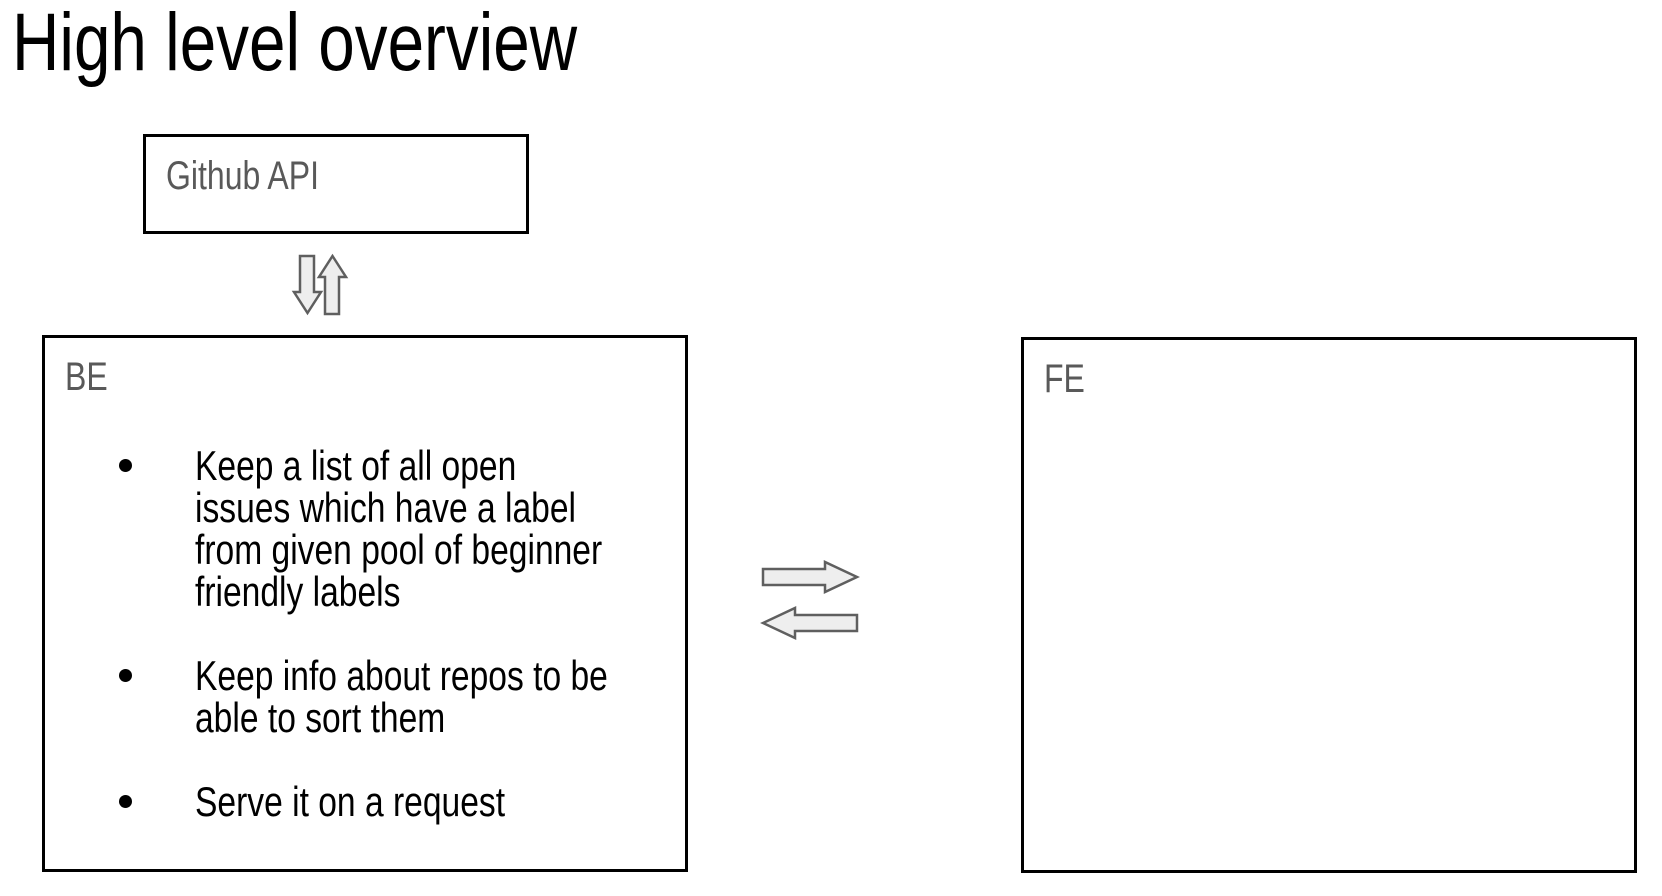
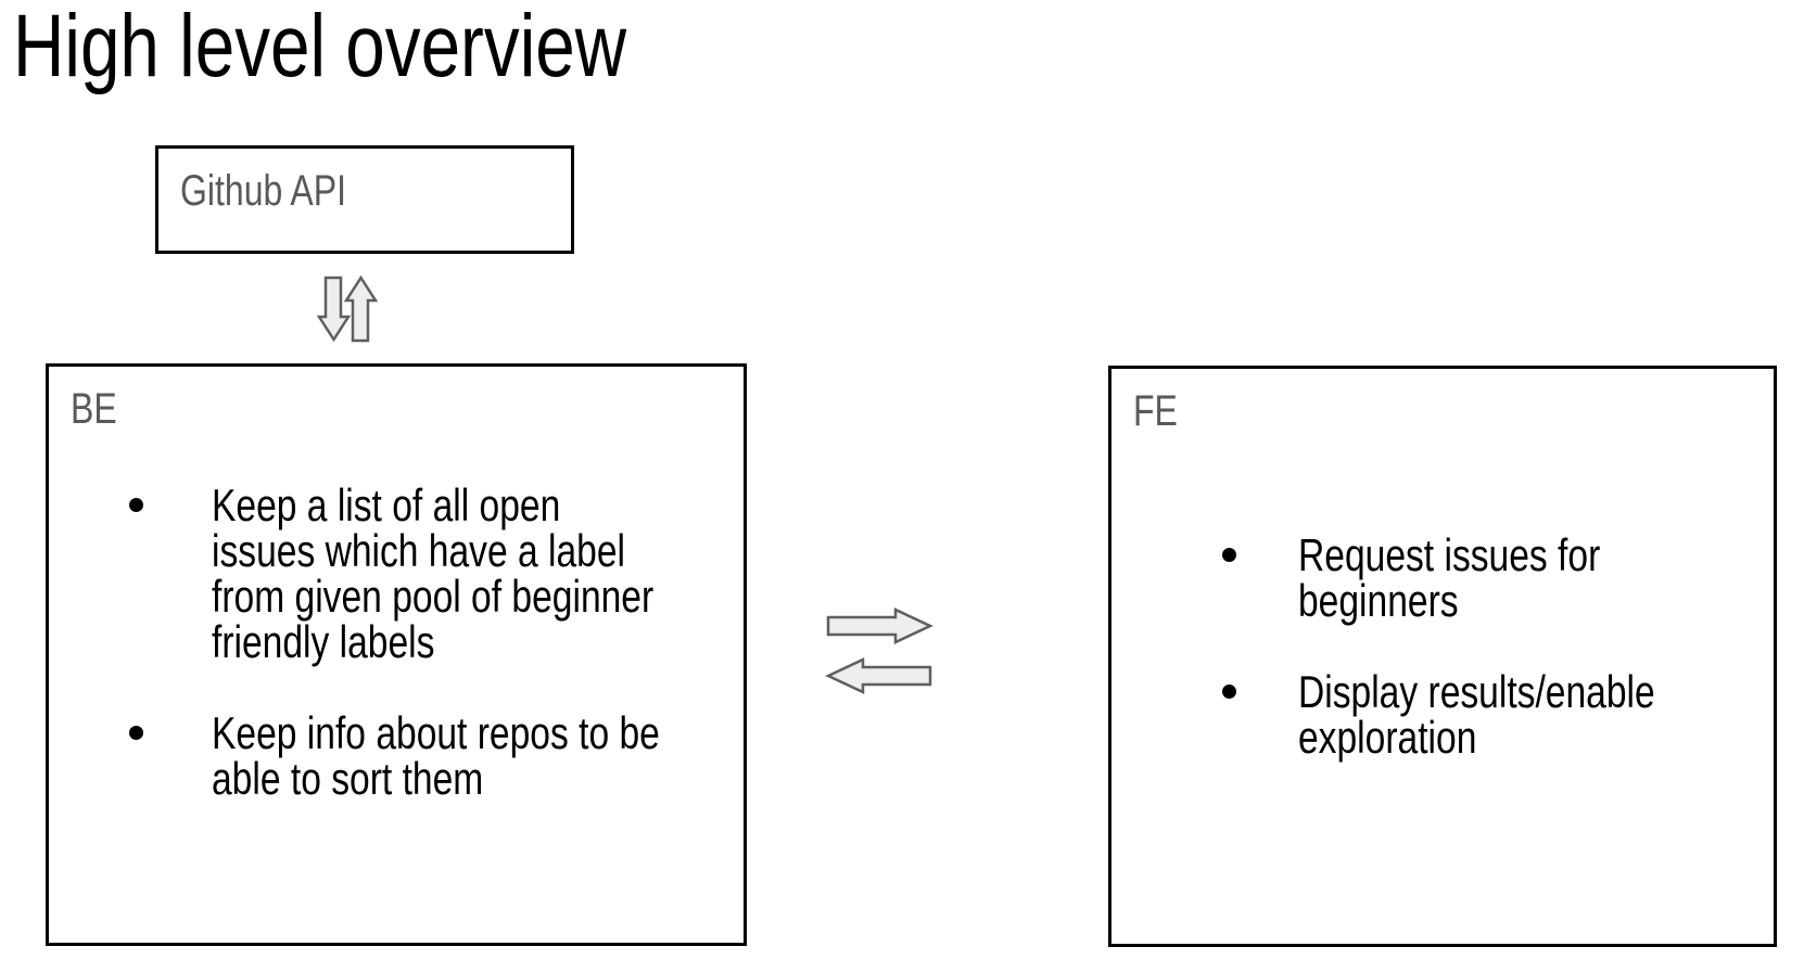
  High level overview
  Github API
  BE
  Keep a list of all open issues which have a label from given pool of beginner friendly labels
  Keep info about repos to be able to sort them
- Serve it on a request
  FE
+ Request issues for beginners
+ Display results/enable exploration
